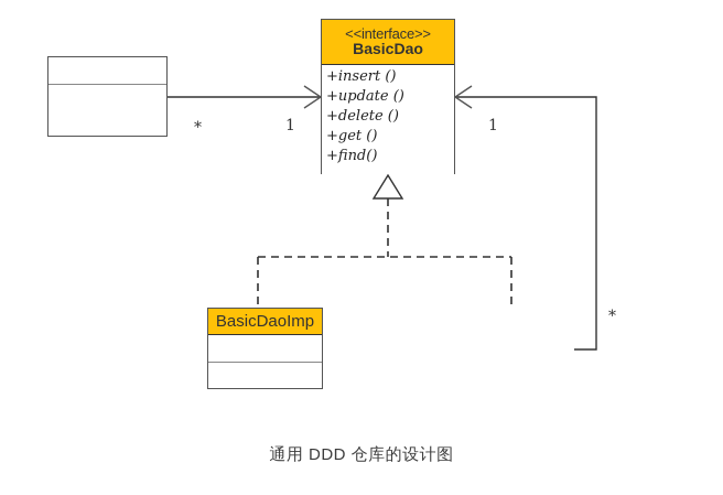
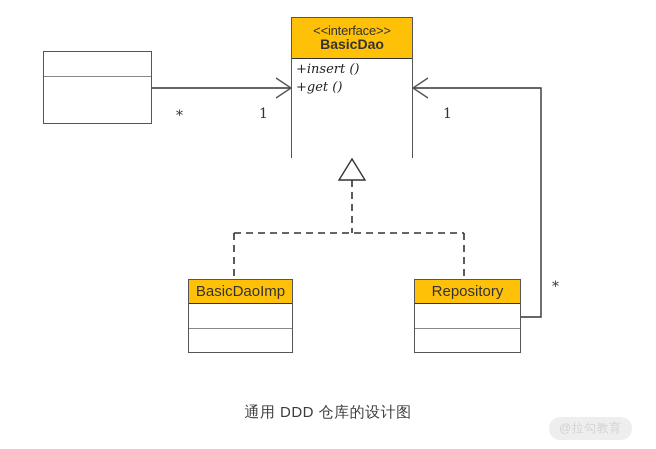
  <<interface>>
  BasicDao
  +insert ()
- +update ()
- +delete ()
  +get ()
- +find()
  BasicDaoImp
+ Repository
  *
  1
  1
  *
  通用 DDD 仓库的设计图
+ @拉勾教育
